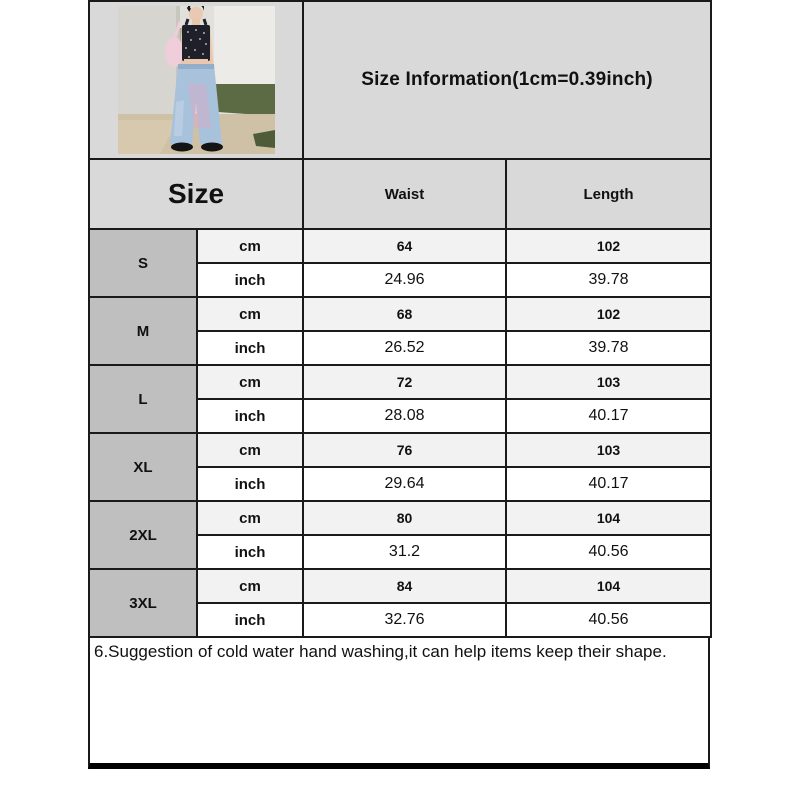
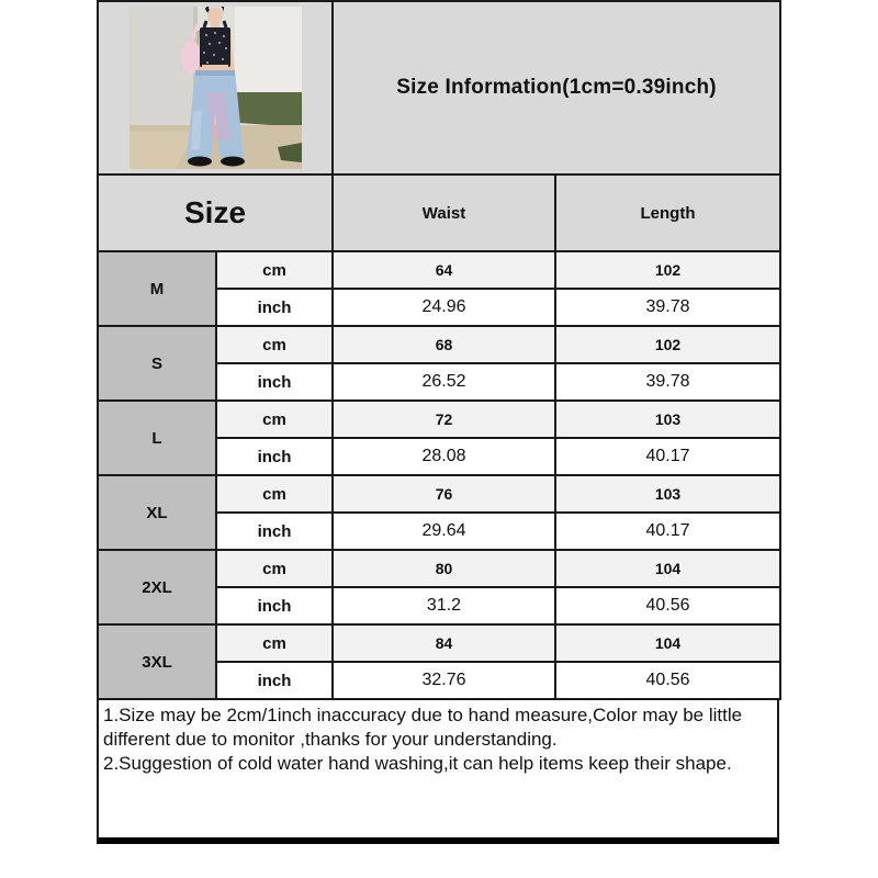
  	Size Information(1cm=0.39inch)
  Size	Waist	Length
- S	cm	64	102
+ M	cm	64	102
  inch	24.96	39.78
- M	cm	68	102
+ S	cm	68	102
  inch	26.52	39.78
  L	cm	72	103
  inch	28.08	40.17
  XL	cm	76	103
  inch	29.64	40.17
  2XL	cm	80	104
  inch	31.2	40.56
  3XL	cm	84	104
  inch	32.76	40.56
+ 1.Size may be 2cm/1inch inaccuracy due to hand measure,Color may be little different due to monitor ,thanks for your understanding.
- 6.Suggestion of cold water hand washing,it can help items keep their shape.
+ 2.Suggestion of cold water hand washing,it can help items keep their shape.
